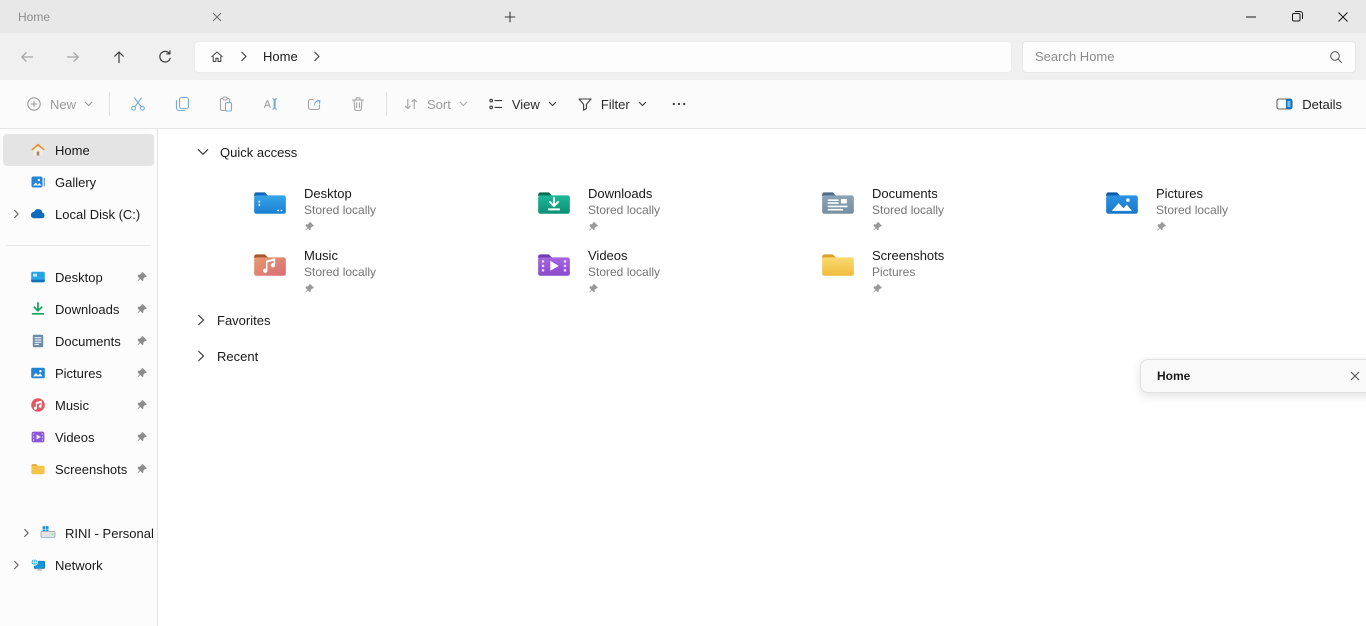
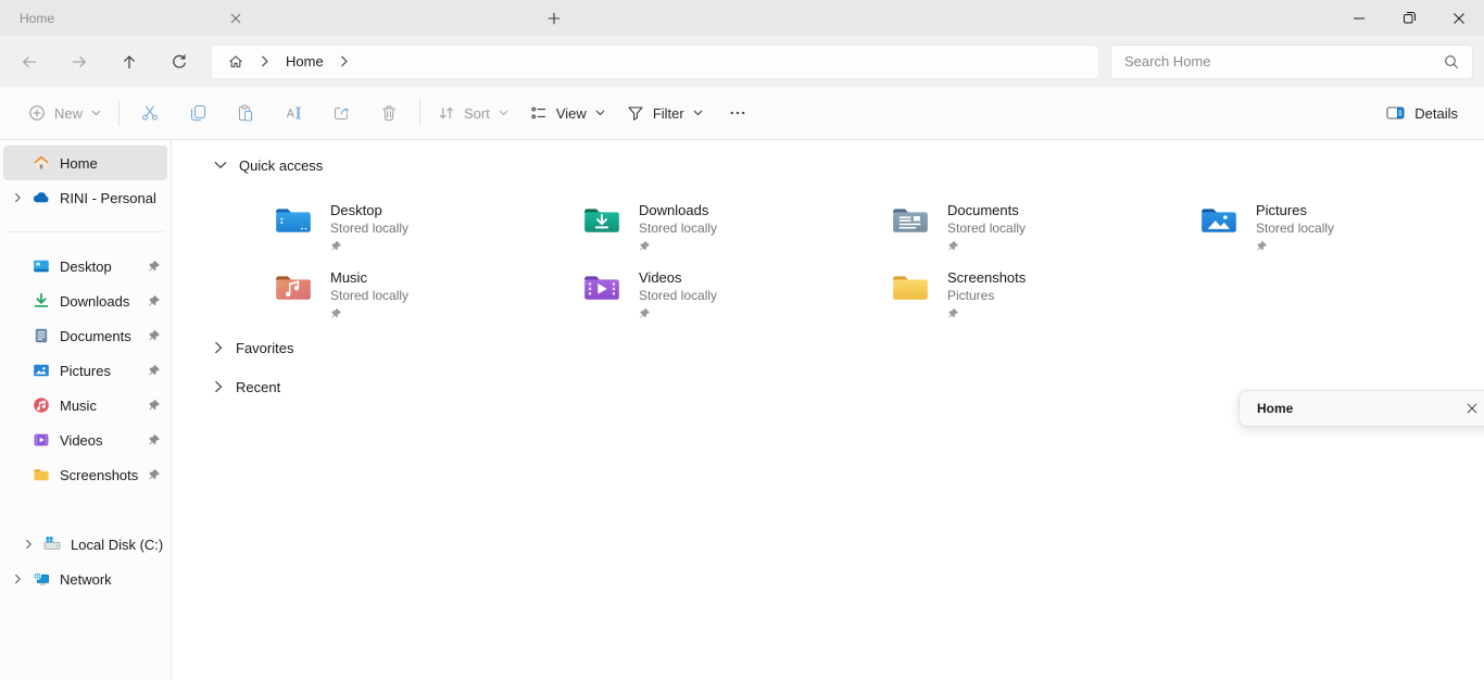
  Home
  Home
  Search Home
  New
  Sort
  View
  Filter
  Details
  Home
- Gallery
- Local Disk (C:)
+ RINI - Personal
  Desktop
  Downloads
  Documents
  Pictures
  Music
  Videos
  Screenshots
- RINI - Personal
+ Local Disk (C:)
  Network
  Quick access
  Desktop
  Stored locally
  Downloads
  Stored locally
  Documents
  Stored locally
  Pictures
  Stored locally
  Music
  Stored locally
  Videos
  Stored locally
  Screenshots
  Pictures
  Favorites
  Recent
  Home
